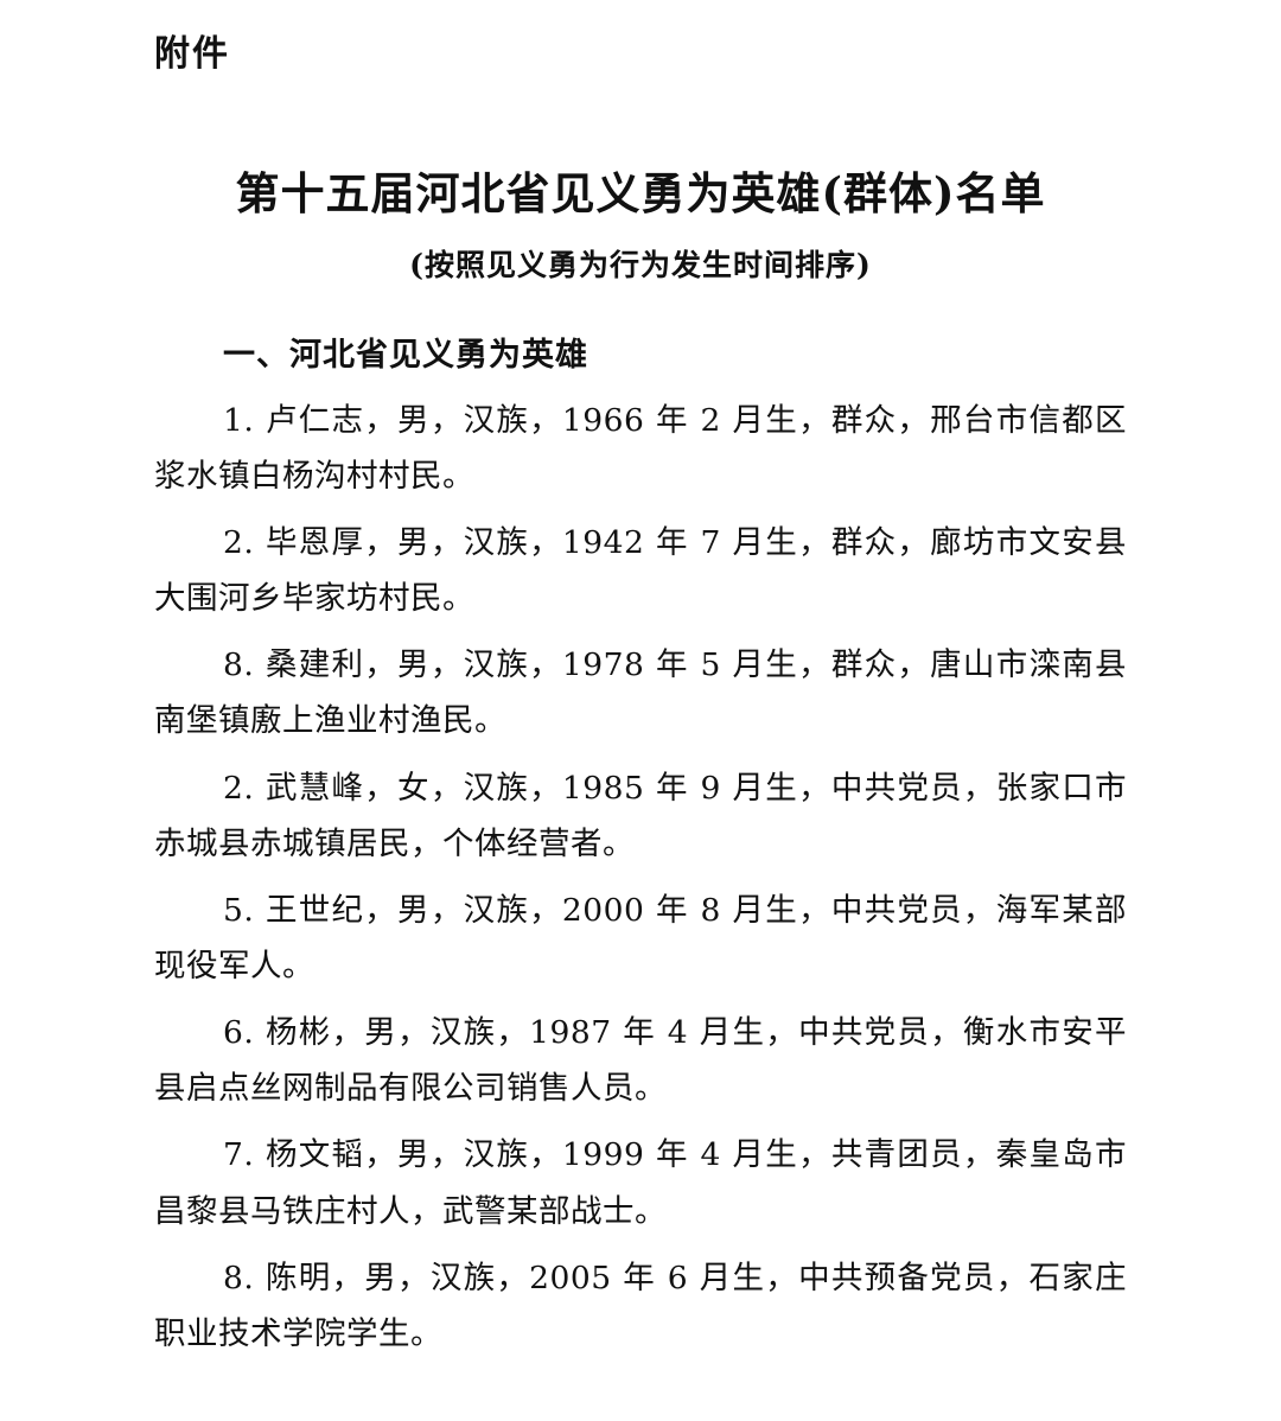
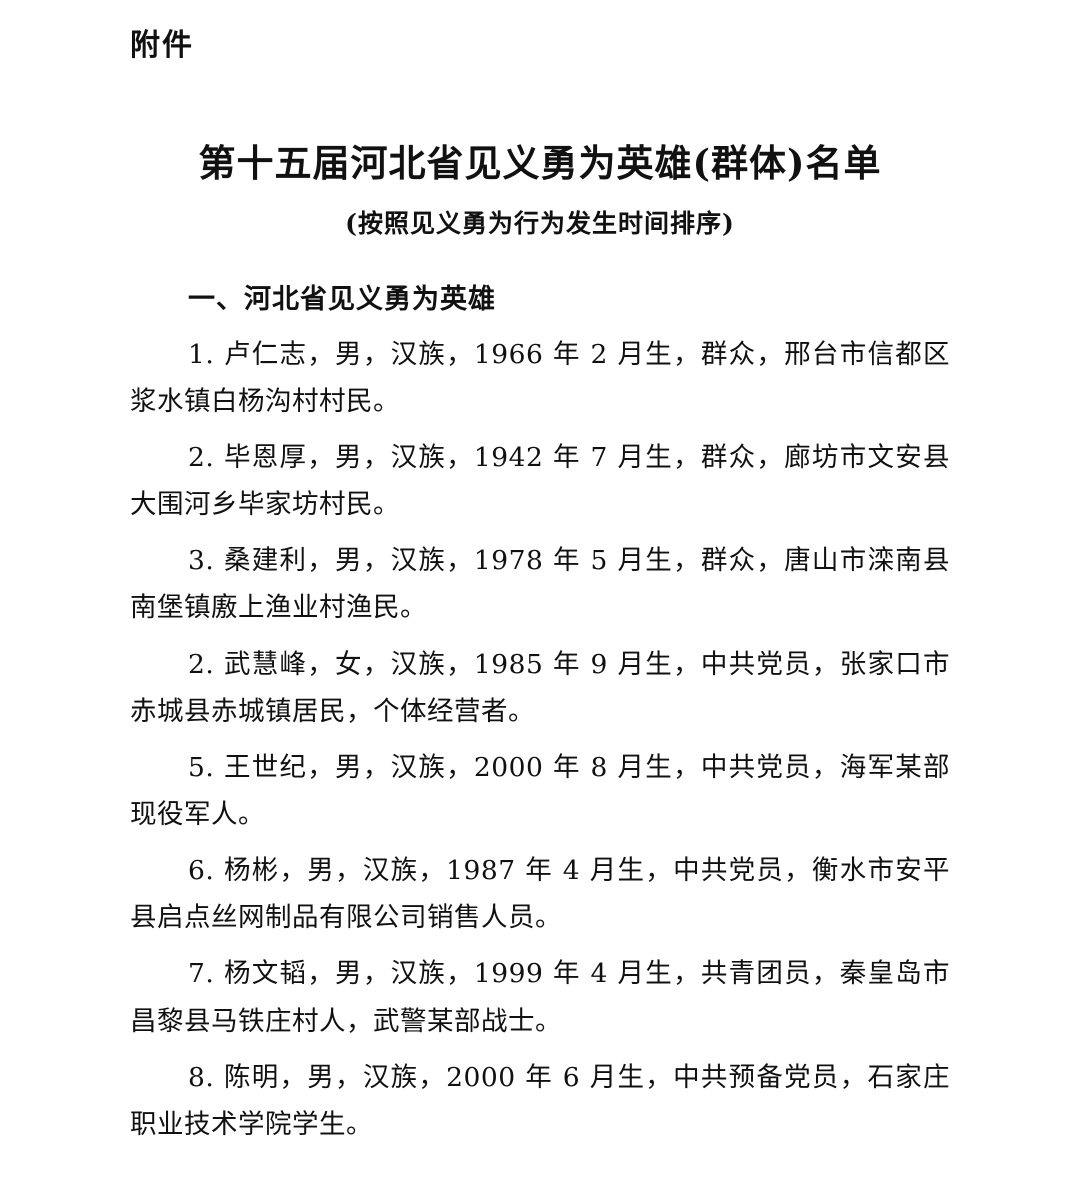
  附件
  第十五届河北省见义勇为英雄(群体)名单
  (按照见义勇为行为发生时间排序)
  一、河北省见义勇为英雄
  1. 卢仁志，男，汉族，1966 年 2 月生，群众，邢台市信都区浆水镇白杨沟村村民。
  2. 毕恩厚，男，汉族，1942 年 7 月生，群众，廊坊市文安县大围河乡毕家坊村民。
- 8. 桑建利，男，汉族，1978 年 5 月生，群众，唐山市滦南县南堡镇廒上渔业村渔民。
+ 3. 桑建利，男，汉族，1978 年 5 月生，群众，唐山市滦南县南堡镇廒上渔业村渔民。
  2. 武慧峰，女，汉族，1985 年 9 月生，中共党员，张家口市赤城县赤城镇居民，个体经营者。
  5. 王世纪，男，汉族，2000 年 8 月生，中共党员，海军某部现役军人。
  6. 杨彬，男，汉族，1987 年 4 月生，中共党员，衡水市安平县启点丝网制品有限公司销售人员。
  7. 杨文韬，男，汉族，1999 年 4 月生，共青团员，秦皇岛市昌黎县马铁庄村人，武警某部战士。
- 8. 陈明，男，汉族，2005 年 6 月生，中共预备党员，石家庄职业技术学院学生。
+ 8. 陈明，男，汉族，2000 年 6 月生，中共预备党员，石家庄职业技术学院学生。
